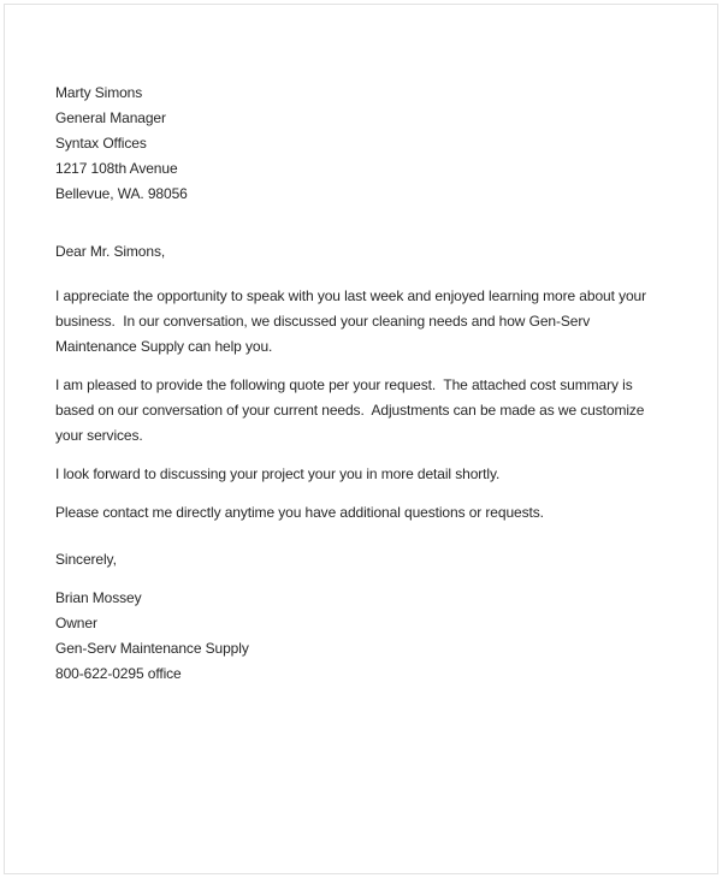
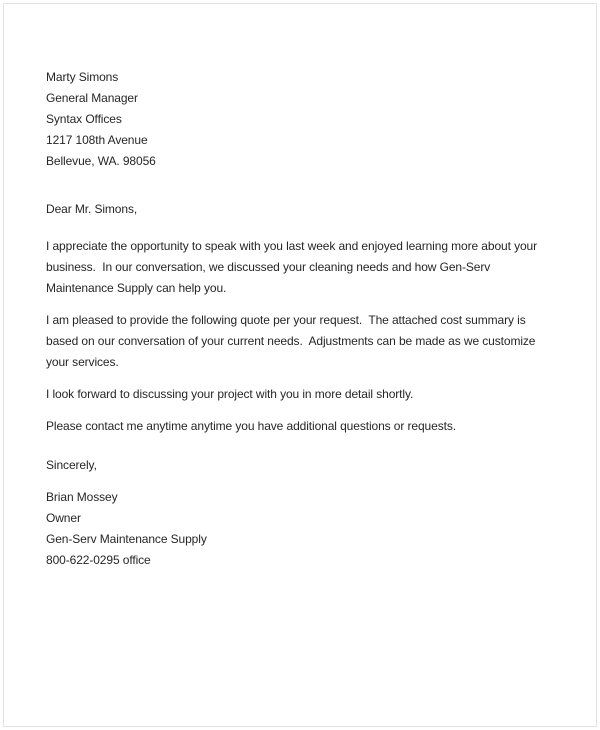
  Marty Simons
  General Manager
  Syntax Offices
  1217 108th Avenue
  Bellevue, WA. 98056
  Dear Mr. Simons,
  I appreciate the opportunity to speak with you last week and enjoyed learning more about your
  business. In our conversation, we discussed your cleaning needs and how Gen-Serv
  Maintenance Supply can help you.
  I am pleased to provide the following quote per your request. The attached cost summary is
  based on our conversation of your current needs. Adjustments can be made as we customize
  your services.
- I look forward to discussing your project your you in more detail shortly.
+ I look forward to discussing your project with you in more detail shortly.
- Please contact me directly anytime you have additional questions or requests.
+ Please contact me anytime anytime you have additional questions or requests.
  Sincerely,
  Brian Mossey
  Owner
  Gen-Serv Maintenance Supply
  800-622-0295 office
